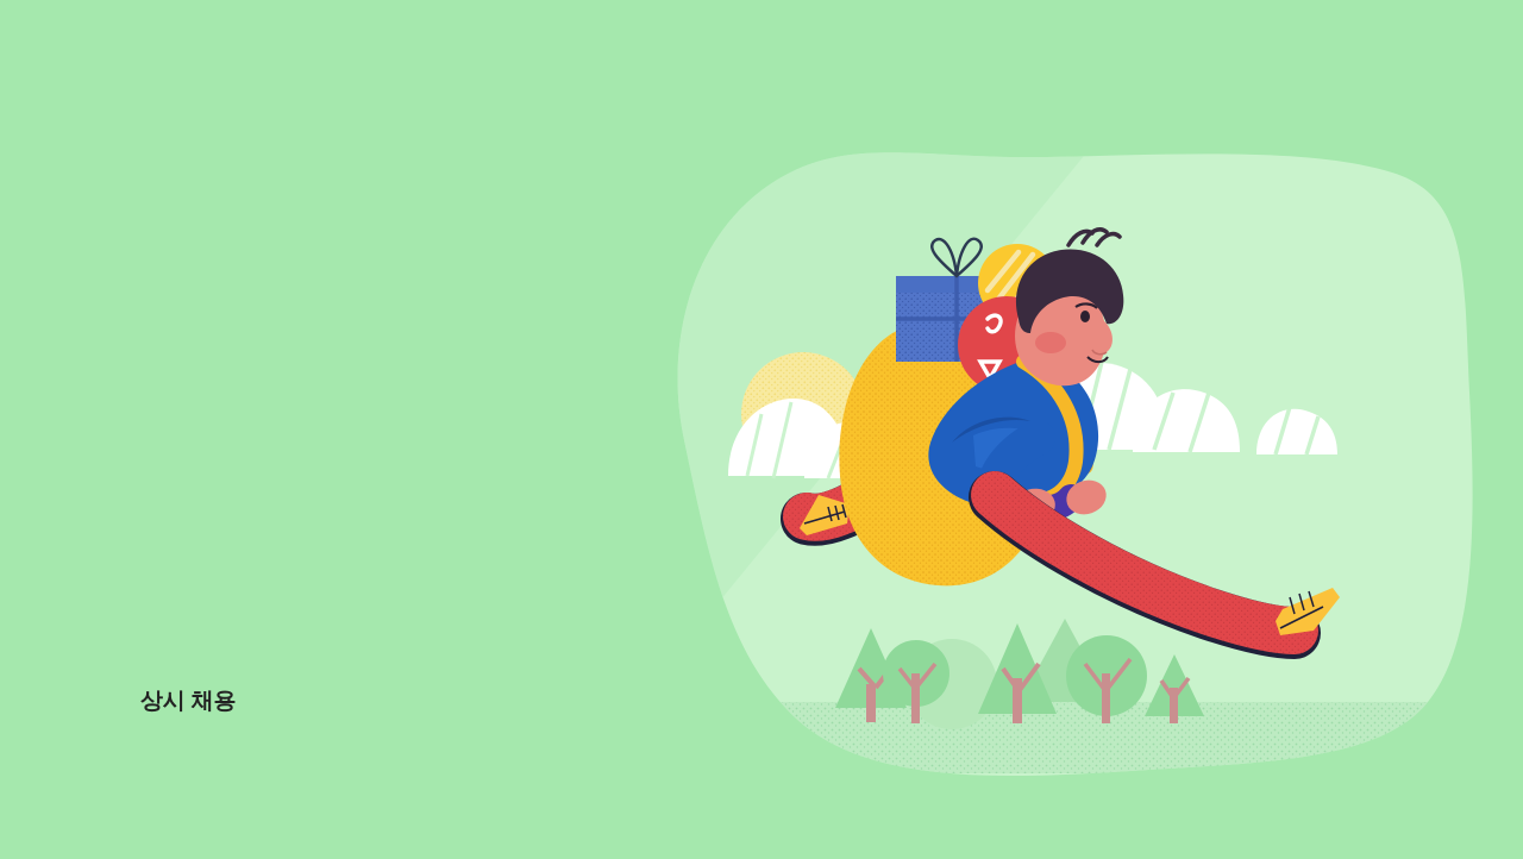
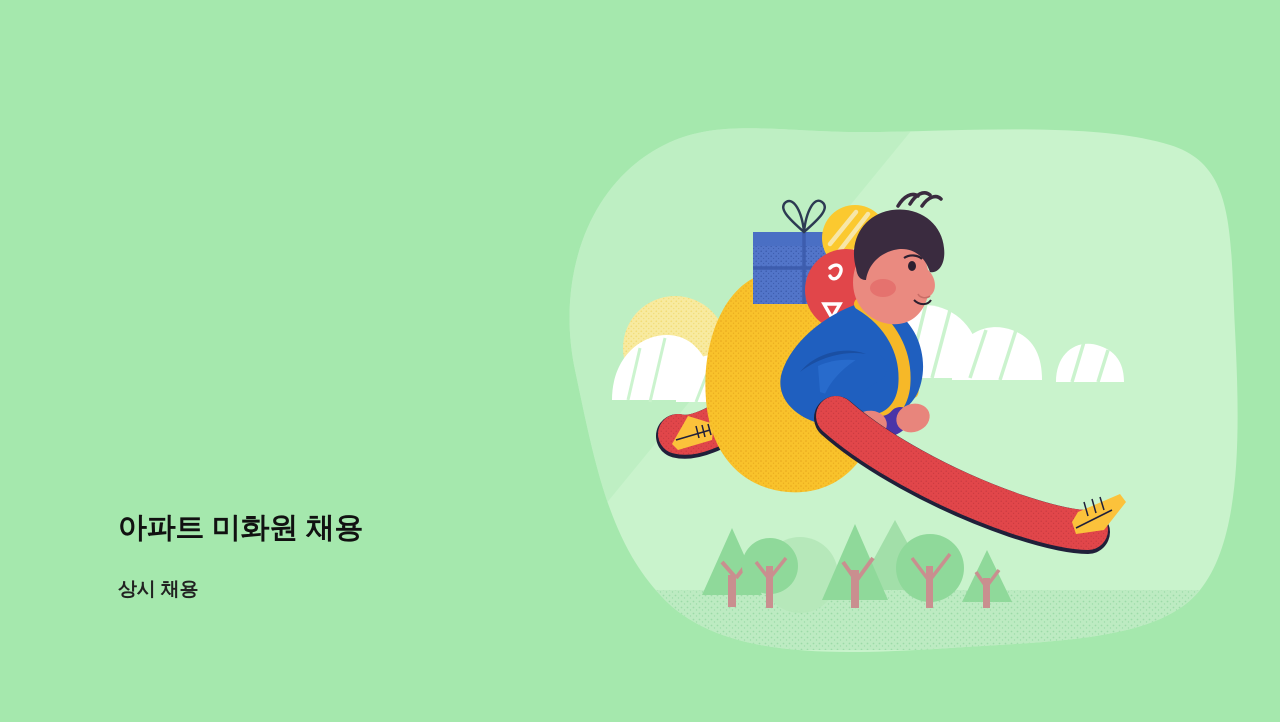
+ 아파트 미화원 채용
  상시 채용
